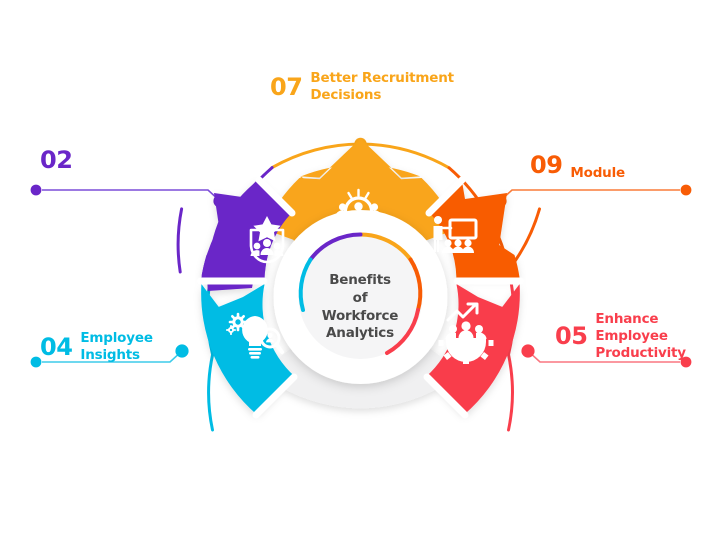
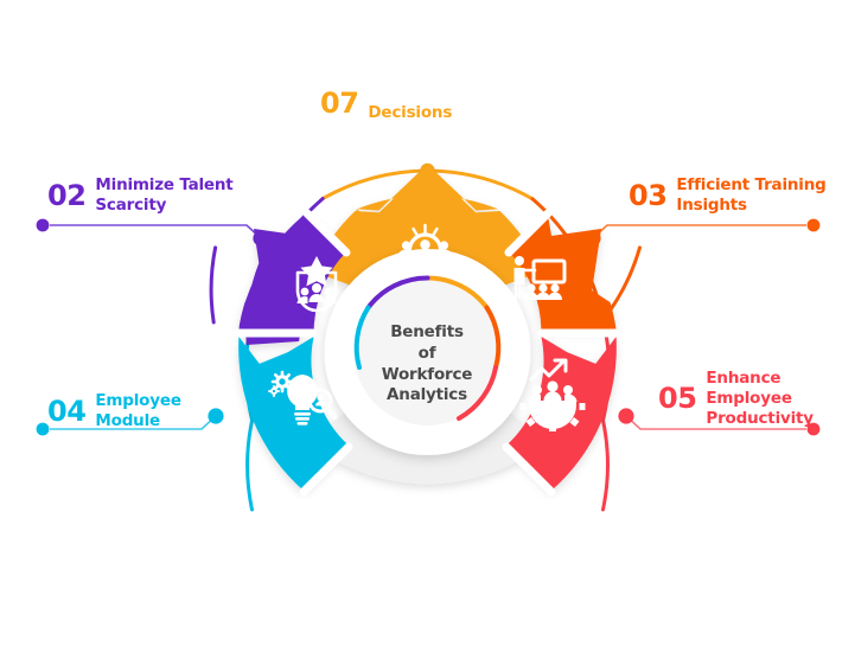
  07
- Better Recruitment
  Decisions
  02
+ Minimize Talent
+ Scarcity
- 09
+ 03
+ Efficient Training
- Module
+ Insights
  04
  Employee
- Insights
+ Module
  05
  Enhance
  Employee
  Productivity
  Benefits
  of
  Workforce
  Analytics
